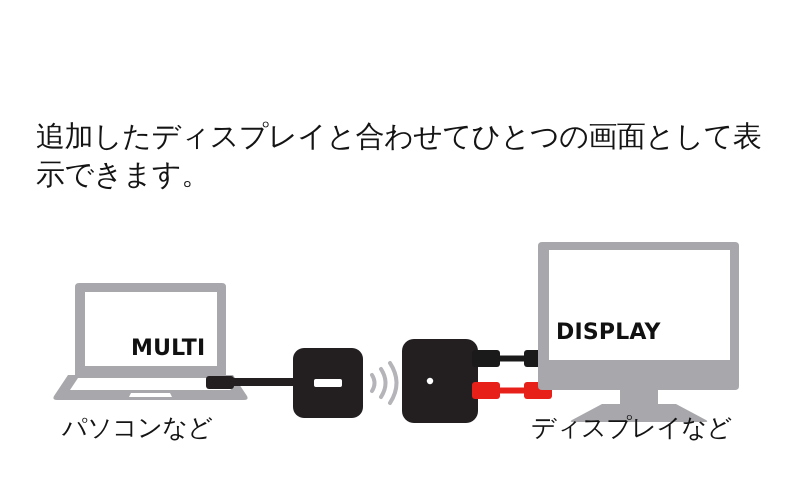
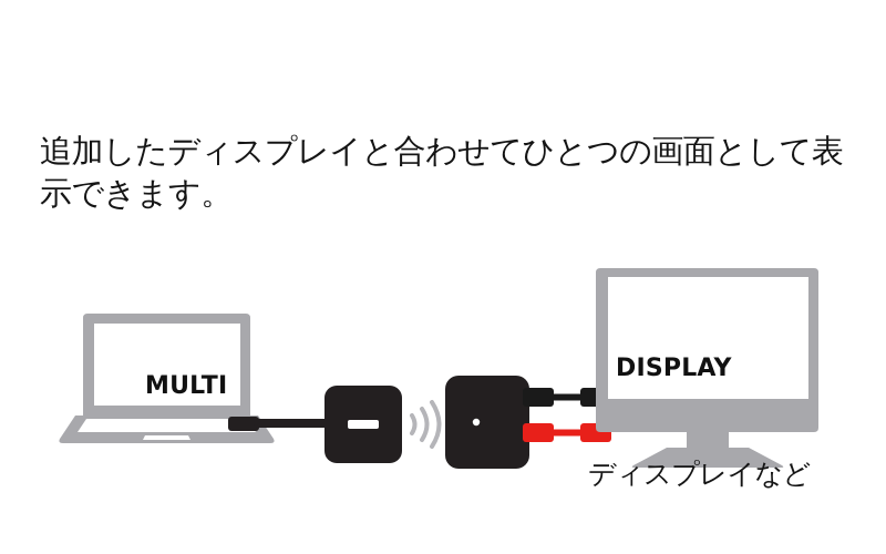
  追加したディスプレイと合わせてひとつの画面として表示できます。
  MULTI
  DISPLAY
- パソコンなど
  ディスプレイなど
